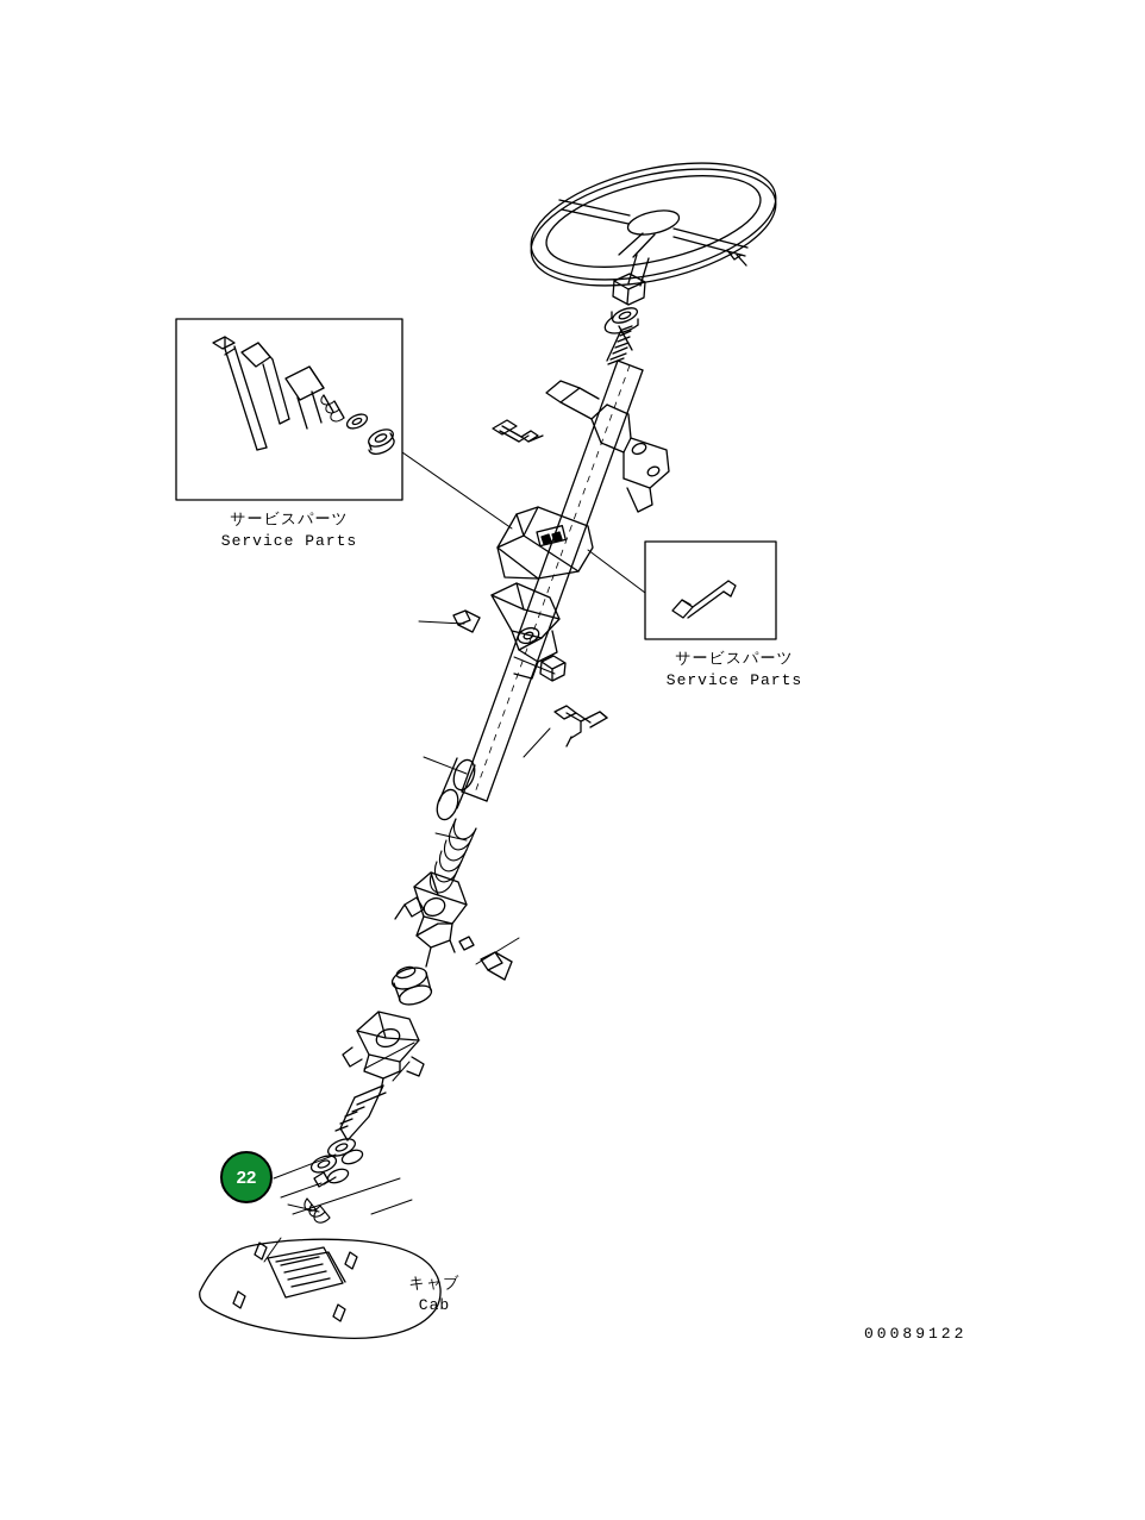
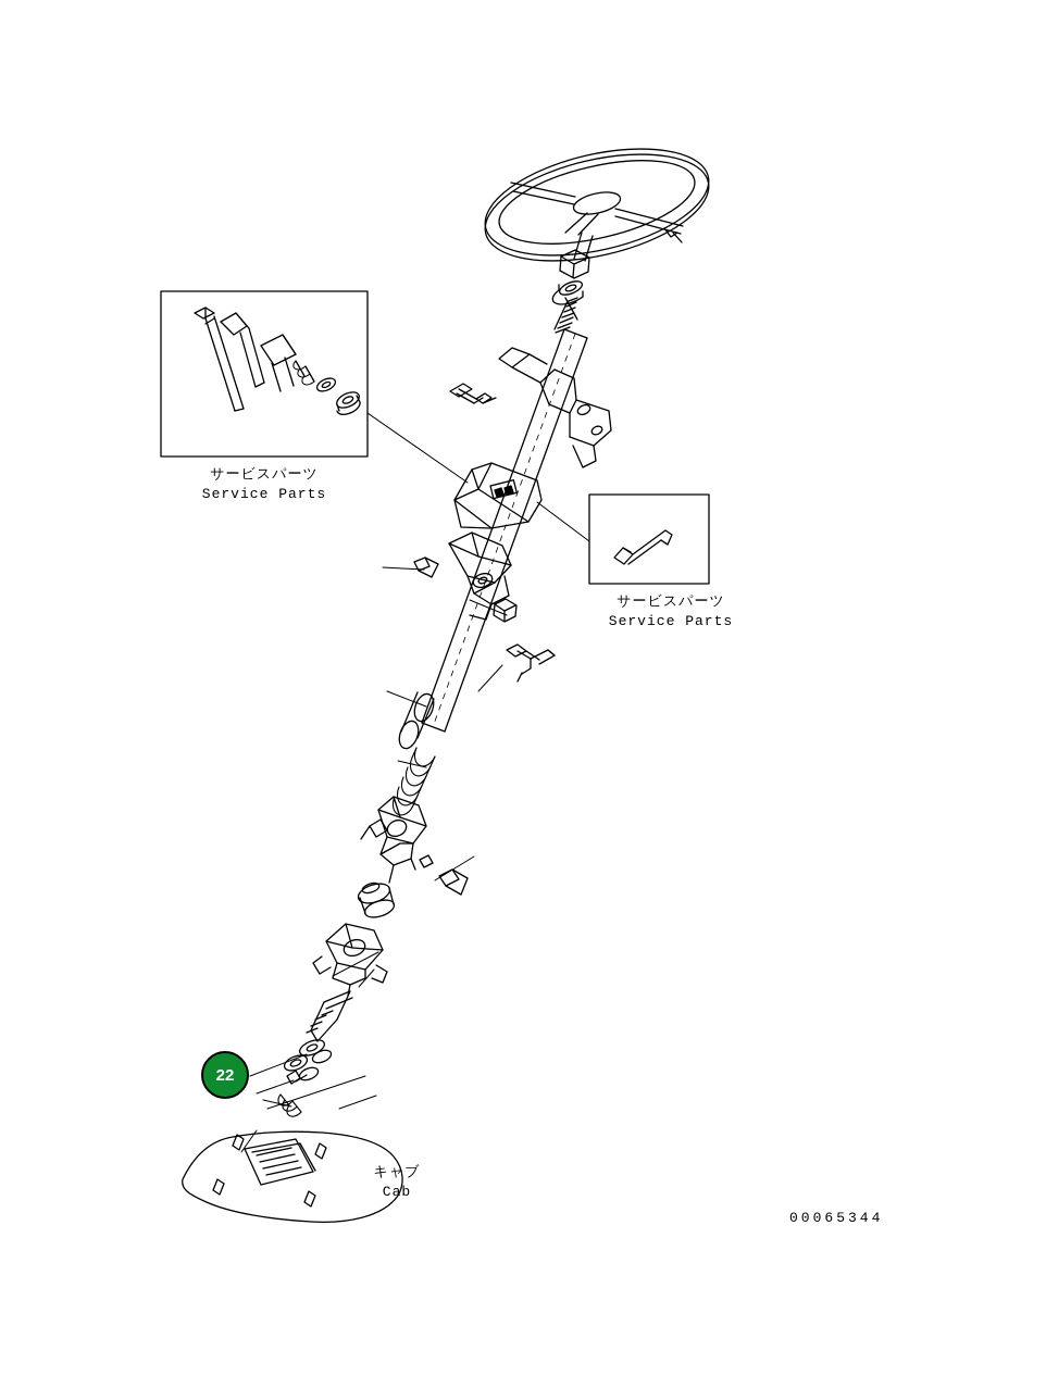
  サービスパーツ
  Service Parts
  サービスパーツ
  Service Parts
  キャブ
  Cab
  22
- 00089122
+ 00065344
